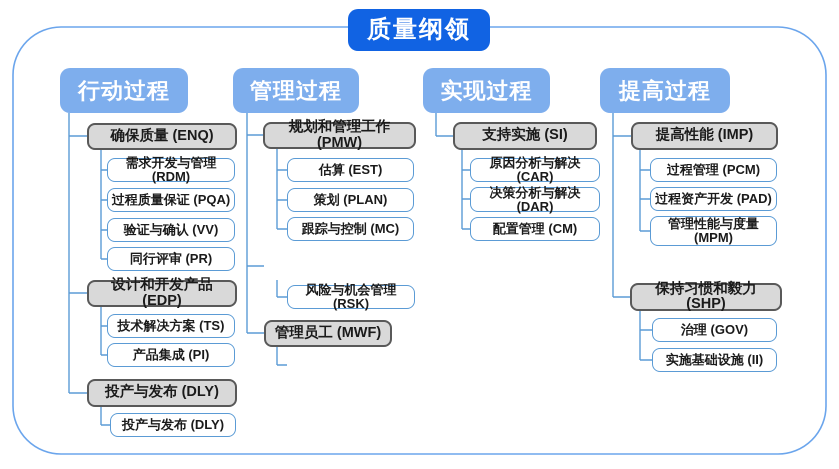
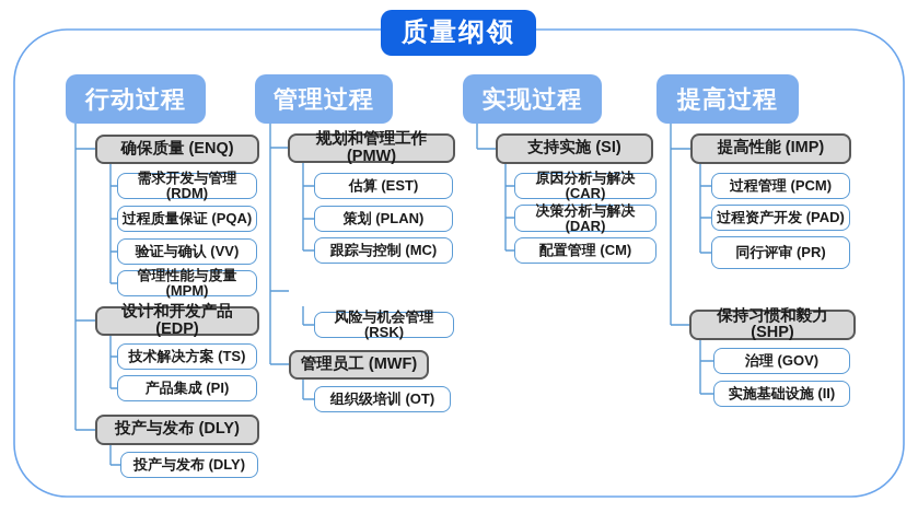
  质量纲领
  行动过程
  管理过程
  实现过程
  提高过程
  确保质量 (ENQ)
  需求开发与管理 (RDM)
  过程质量保证 (PQA)
  验证与确认 (VV)
- 同行评审 (PR)
+ 管理性能与度量 (MPM)
  设计和开发产品 (EDP)
  技术解决方案 (TS)
  产品集成 (PI)
  投产与发布 (DLY)
  投产与发布 (DLY)
  规划和管理工作 (PMW)
  估算 (EST)
  策划 (PLAN)
  跟踪与控制 (MC)
  风险与机会管理 (RSK)
  管理员工 (MWF)
+ 组织级培训 (OT)
  支持实施 (SI)
  原因分析与解决 (CAR)
  决策分析与解决 (DAR)
  配置管理 (CM)
  提高性能 (IMP)
  过程管理 (PCM)
  过程资产开发 (PAD)
- 管理性能与度量 (MPM)
+ 同行评审 (PR)
  保持习惯和毅力 (SHP)
  治理 (GOV)
  实施基础设施 (II)
